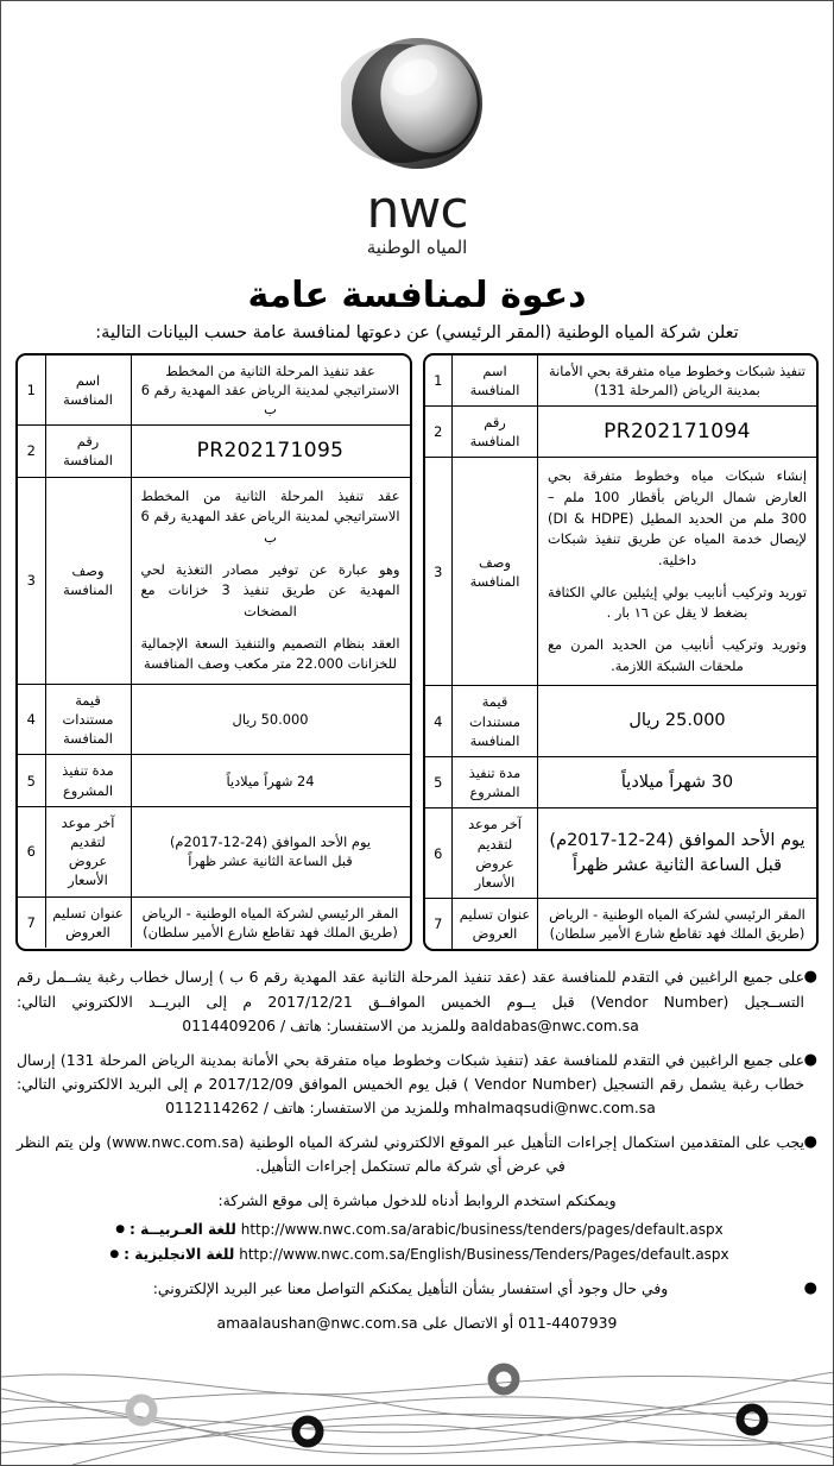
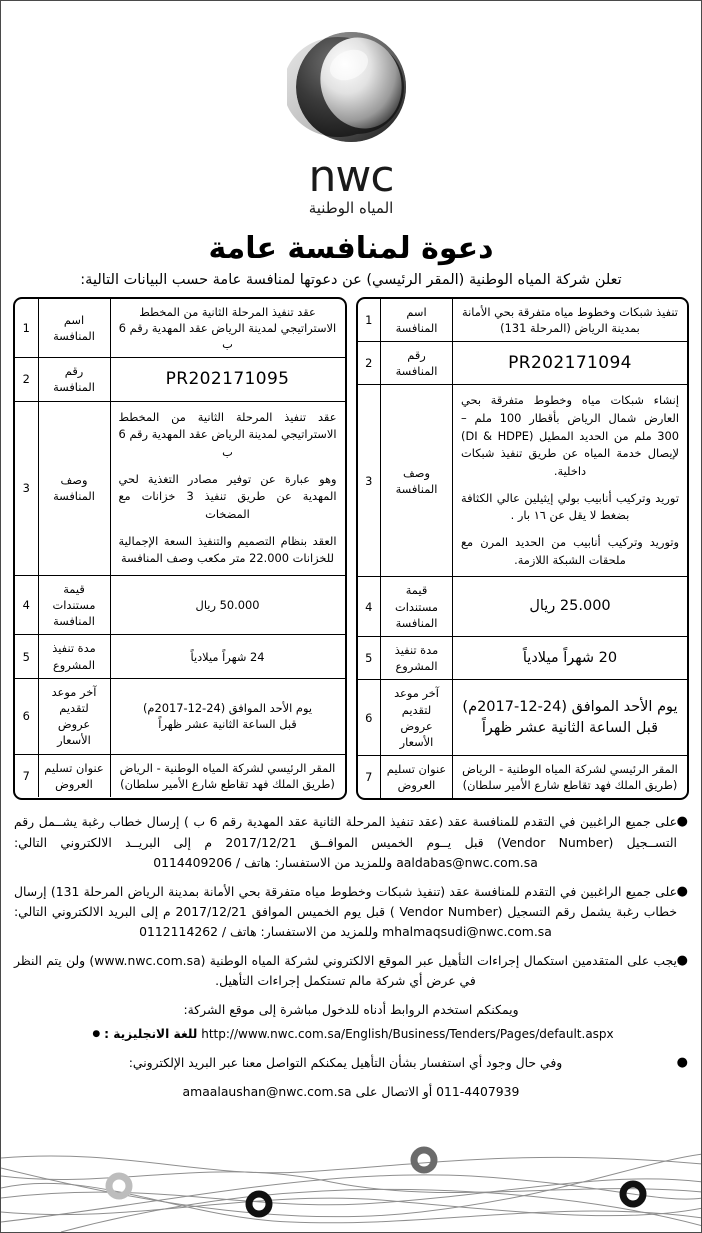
  nwc
  المياه الوطنية
  دعوة لمنافسة عامة
  تعلن شركة المياه الوطنية (المقر الرئيسي) عن دعوتها لمنافسة عامة حسب البيانات التالية:
  تنفيذ شبكات وخطوط مياه متفرقة بحي الأمانة بمدينة الرياض (المرحلة 131)	اسم المنافسة	1
  PR202171094	رقم المنافسة	2
  إنشاء شبكات مياه وخطوط متفرقة بحي العارض شمال الرياض بأقطار 100 ملم – 300 ملم من الحديد المطيل (DI & HDPE) لإيصال خدمة المياه عن طريق تنفيذ شبكات داخلية. توريد وتركيب أنابيب بولي إيثيلين عالي الكثافة بضغط لا يقل عن ١٦ بار . وتوريد وتركيب أنابيب من الحديد المرن مع ملحقات الشبكة اللازمة.	وصف المنافسة	3
  25.000 ريال	قيمة مستندات المنافسة	4
- 30 شهراً ميلادياً	مدة تنفيذ المشروع	5
+ 20 شهراً ميلادياً	مدة تنفيذ المشروع	5
  يوم الأحد الموافق (24-12-2017م) قبل الساعة الثانية عشر ظهراً	آخر موعد لتقديم عروض الأسعار	6
  المقر الرئيسي لشركة المياه الوطنية - الرياض (طريق الملك فهد تقاطع شارع الأمير سلطان)	عنوان تسليم العروض	7
  عقد تنفيذ المرحلة الثانية من المخطط الاستراتيجي لمدينة الرياض عقد المهدية رقم 6 ب	اسم المنافسة	1
  PR202171095	رقم المنافسة	2
  عقد تنفيذ المرحلة الثانية من المخطط الاستراتيجي لمدينة الرياض عقد المهدية رقم 6 ب وهو عبارة عن توفير مصادر التغذية لحي المهدية عن طريق تنفيذ 3 خزانات مع المضخات العقد بنظام التصميم والتنفيذ السعة الإجمالية للخزانات 22.000 متر مكعب وصف المنافسة	وصف المنافسة	3
  50.000 ريال	قيمة مستندات المنافسة	4
  24 شهراً ميلادياً	مدة تنفيذ المشروع	5
  يوم الأحد الموافق (24-12-2017م) قبل الساعة الثانية عشر ظهراً	آخر موعد لتقديم عروض الأسعار	6
  المقر الرئيسي لشركة المياه الوطنية - الرياض (طريق الملك فهد تقاطع شارع الأمير سلطان)	عنوان تسليم العروض	7
  ●
  على جميع الراغبين في التقدم للمنافسة عقد (عقد تنفيذ المرحلة الثانية عقد المهدية رقم 6 ب ) إرسال خطاب رغبة يشــمل رقم التســجيل (Vendor Number) قبل يــوم الخميس الموافــق 2017/12/21 م إلى البريــد الالكتروني التالي: aaldabas@nwc.com.sa وللمزيد من الاستفسار: هاتف / 0114409206
  ●
- على جميع الراغبين في التقدم للمنافسة عقد (تنفيذ شبكات وخطوط مياه متفرقة بحي الأمانة بمدينة الرياض المرحلة 131) إرسال خطاب رغبة يشمل رقم التسجيل (Vendor Number ) قبل يوم الخميس الموافق 2017/12/09 م إلى البريد الالكتروني التالي: mhalmaqsudi@nwc.com.sa وللمزيد من الاستفسار: هاتف / 0112114262
+ على جميع الراغبين في التقدم للمنافسة عقد (تنفيذ شبكات وخطوط مياه متفرقة بحي الأمانة بمدينة الرياض المرحلة 131) إرسال خطاب رغبة يشمل رقم التسجيل (Vendor Number ) قبل يوم الخميس الموافق 2017/12/21 م إلى البريد الالكتروني التالي: mhalmaqsudi@nwc.com.sa وللمزيد من الاستفسار: هاتف / 0112114262
  ●
  يجب على المتقدمين استكمال إجراءات التأهيل عبر الموقع الالكتروني لشركة المياه الوطنية (www.nwc.com.sa) ولن يتم النظر في عرض أي شركة مالم تستكمل إجراءات التأهيل.
  ويمكنكم استخدم الروابط أدناه للدخول مباشرة إلى موقع الشركة:
- http://www.nwc.com.sa/arabic/business/tenders/pages/default.aspx للغة العـربيــة : ●
  http://www.nwc.com.sa/English/Business/Tenders/Pages/default.aspx للغة الانجليزية : ●
  ●
  وفي حال وجود أي استفسار بشأن التأهيل يمكنكم التواصل معنا عبر البريد الإلكتروني:
  011-4407939 أو الاتصال على amaalaushan@nwc.com.sa
